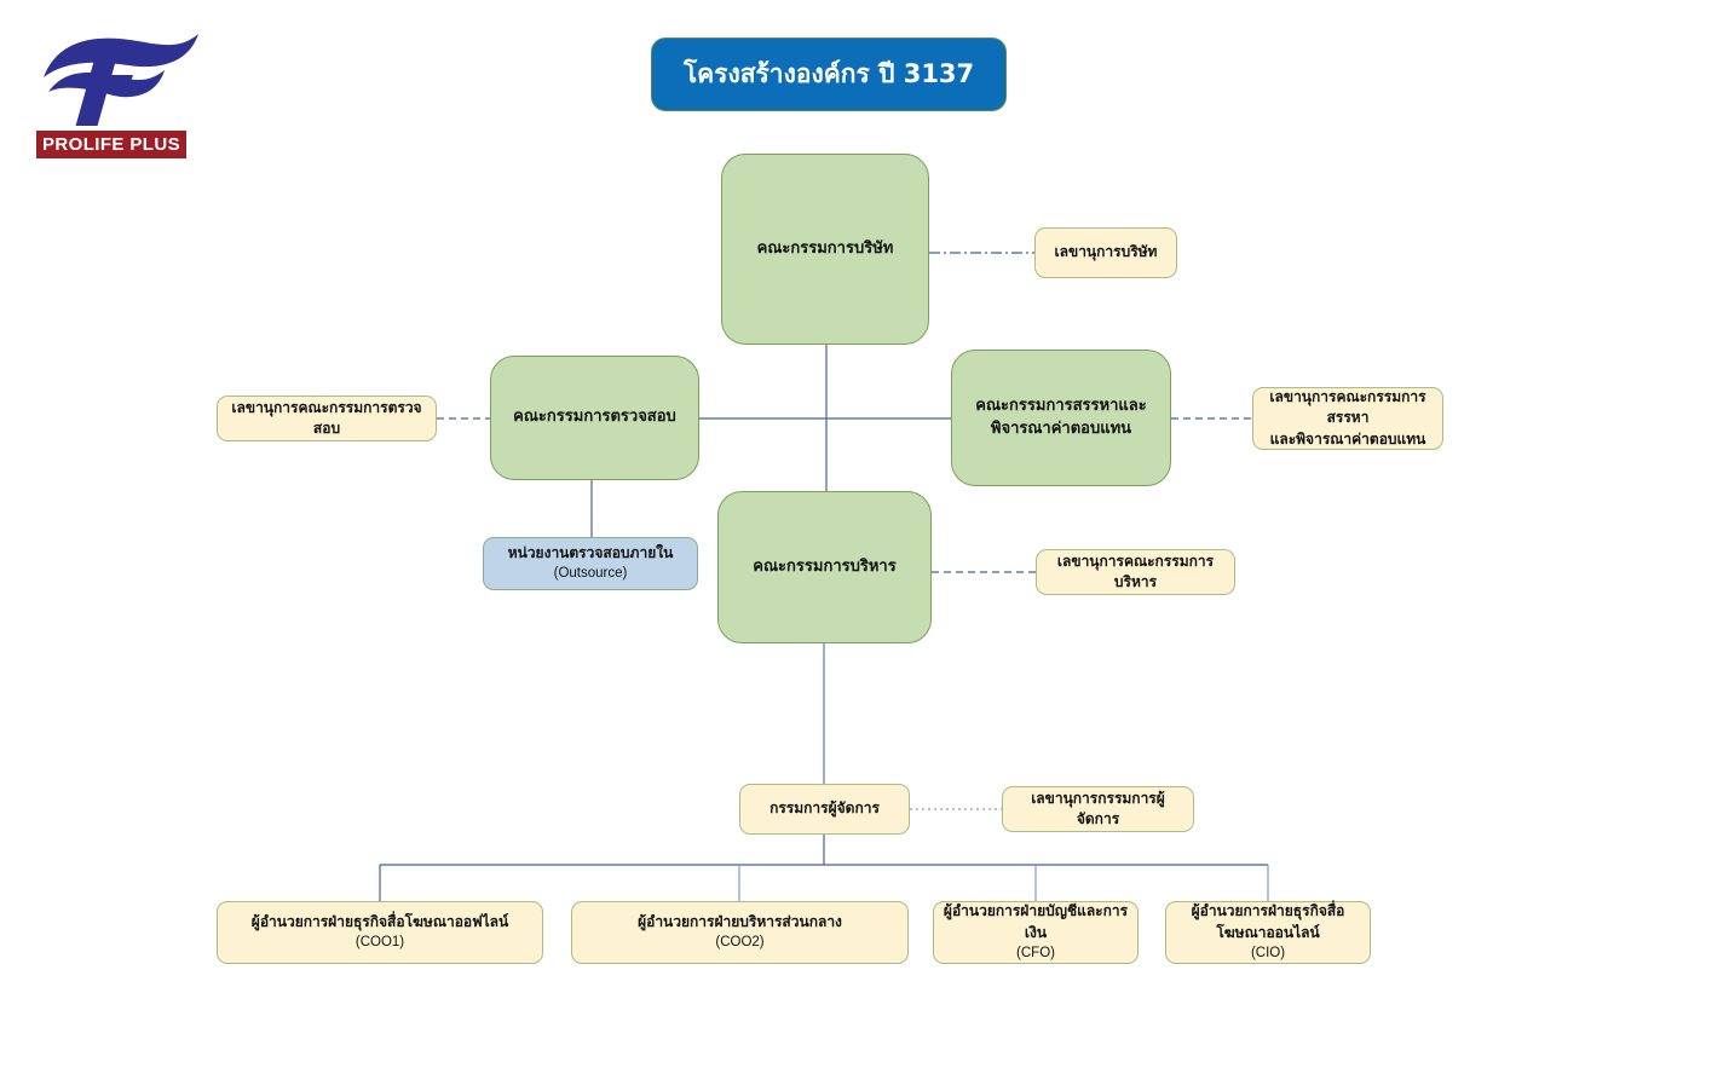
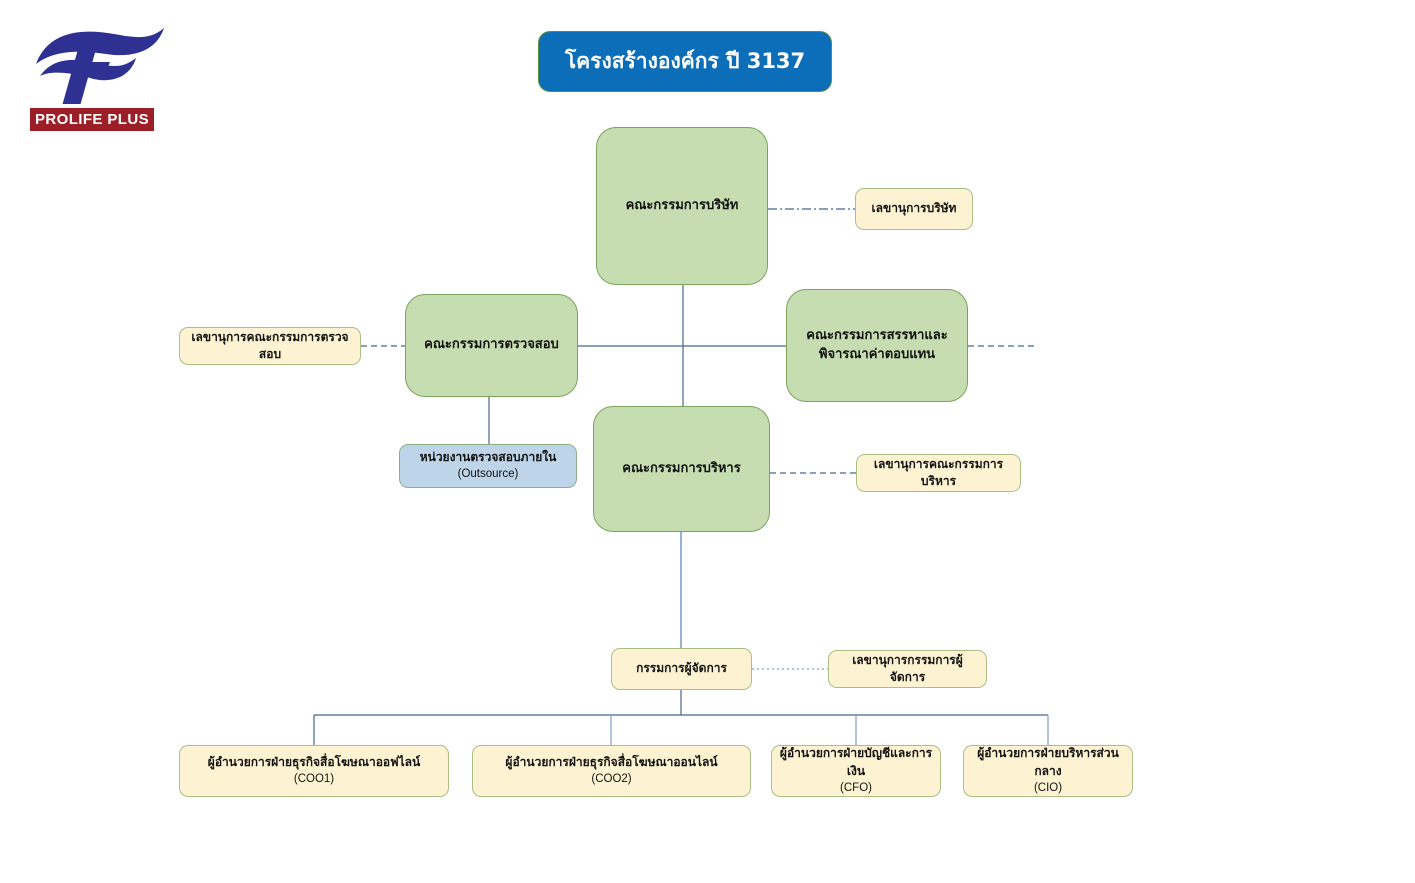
  PROLIFE PLUS
  โครงสร้างองค์กร ปี 3137
  คณะกรรมการบริษัท
  เลขานุการบริษัท
  เลขานุการคณะกรรมการตรวจสอบ
  คณะกรรมการตรวจสอบ
  คณะกรรมการสรรหาและ
  พิจารณาค่าตอบแทน
- เลขานุการคณะกรรมการสรรหา
- และพิจารณาค่าตอบแทน
  หน่วยงานตรวจสอบภายใน
  (Outsource)
  คณะกรรมการบริหาร
  เลขานุการคณะกรรมการบริหาร
  กรรมการผู้จัดการ
  เลขานุการกรรมการผู้จัดการ
  ผู้อำนวยการฝ่ายธุรกิจสื่อโฆษณาออฟไลน์
  (COO1)
- ผู้อำนวยการฝ่ายบริหารส่วนกลาง
+ ผู้อำนวยการฝ่ายธุรกิจสื่อโฆษณาออนไลน์
  (COO2)
  ผู้อำนวยการฝ่ายบัญชีและการเงิน
  (CFO)
- ผู้อำนวยการฝ่ายธุรกิจสื่อโฆษณาออนไลน์
+ ผู้อำนวยการฝ่ายบริหารส่วนกลาง
  (CIO)
